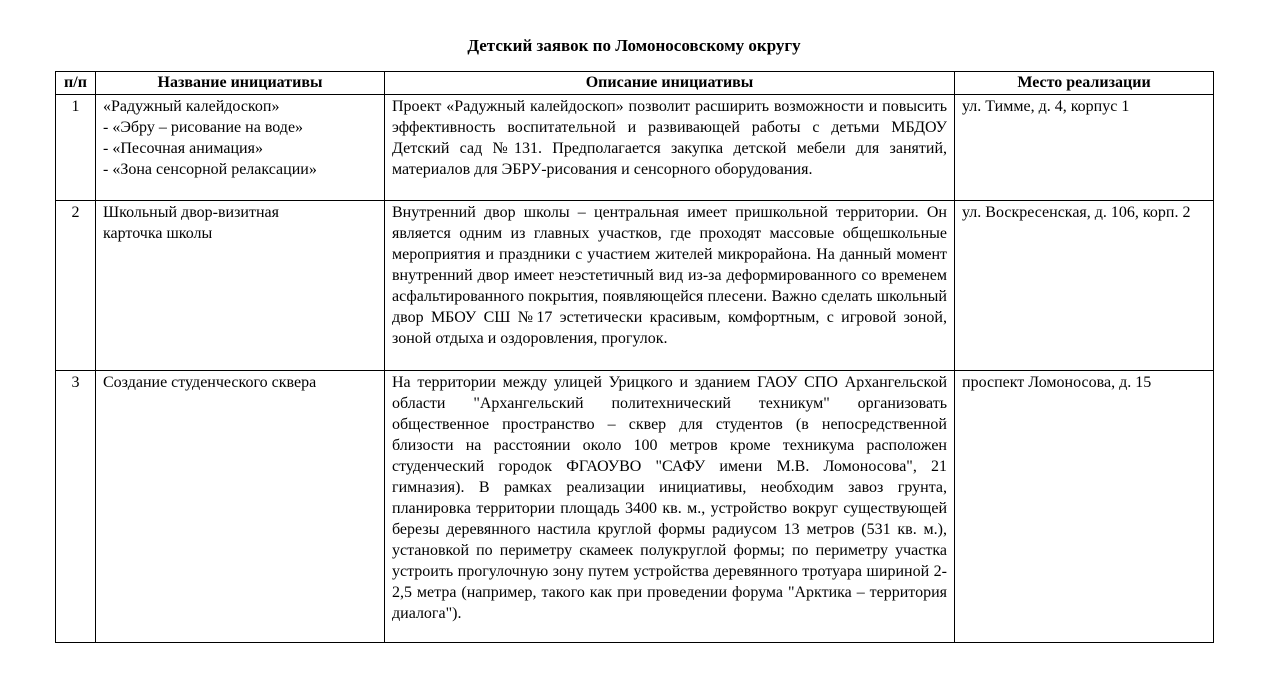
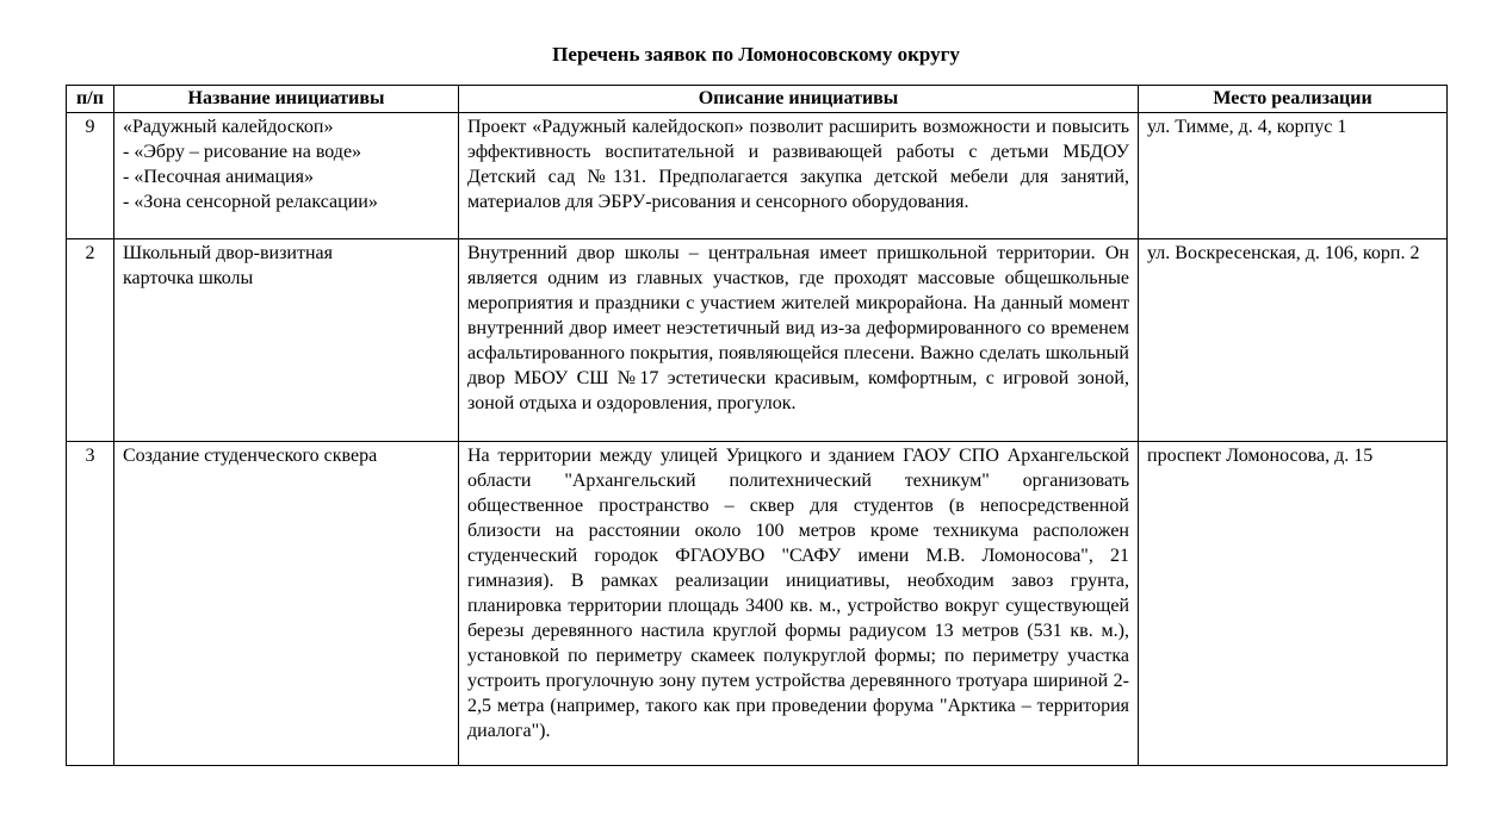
- Детский заявок по Ломоносовскому округу
+ Перечень заявок по Ломоносовскому округу
  п/п	Название инициативы	Описание инициативы	Место реализации
- 1	«Радужный калейдоскоп» - «Эбру – рисование на воде» - «Песочная анимация» - «Зона сенсорной релаксации»	Проект «Радужный калейдоскоп» позволит расширить возможности и повысить эффективность воспитательной и развивающей работы с детьми МБДОУ Детский сад №131. Предполагается закупка детской мебели для занятий, материалов для ЭБРУ-рисования и сенсорного оборудования.	ул. Тимме, д. 4, корпус 1
+ 9	«Радужный калейдоскоп» - «Эбру – рисование на воде» - «Песочная анимация» - «Зона сенсорной релаксации»	Проект «Радужный калейдоскоп» позволит расширить возможности и повысить эффективность воспитательной и развивающей работы с детьми МБДОУ Детский сад №131. Предполагается закупка детской мебели для занятий, материалов для ЭБРУ-рисования и сенсорного оборудования.	ул. Тимме, д. 4, корпус 1
  2	Школьный двор-визитная карточка школы	Внутренний двор школы – центральная имеет пришкольной территории. Он является одним из главных участков, где проходят массовые общешкольные мероприятия и праздники с участием жителей микрорайона. На данный момент внутренний двор имеет неэстетичный вид из-за деформированного со временем асфальтированного покрытия, появляющейся плесени. Важно сделать школьный двор МБОУ СШ №17 эстетически красивым, комфортным, с игровой зоной, зоной отдыха и оздоровления, прогулок.	ул. Воскресенская, д. 106, корп. 2
  3	Создание студенческого сквера	На территории между улицей Урицкого и зданием ГАОУ СПО Архангельской области "Архангельский политехнический техникум" организовать общественное пространство – сквер для студентов (в непосредственной близости на расстоянии около 100 метров кроме техникума расположен студенческий городок ФГАОУВО "САФУ имени М.В. Ломоносова", 21 гимназия). В рамках реализации инициативы, необходим завоз грунта, планировка территории площадь 3400 кв. м., устройство вокруг существующей березы деревянного настила круглой формы радиусом 13 метров (531 кв. м.), установкой по периметру скамеек полукруглой формы; по периметру участка устроить прогулочную зону путем устройства деревянного тротуара шириной 2-2,5 метра (например, такого как при проведении форума "Арктика – территория диалога").	проспект Ломоносова, д. 15
